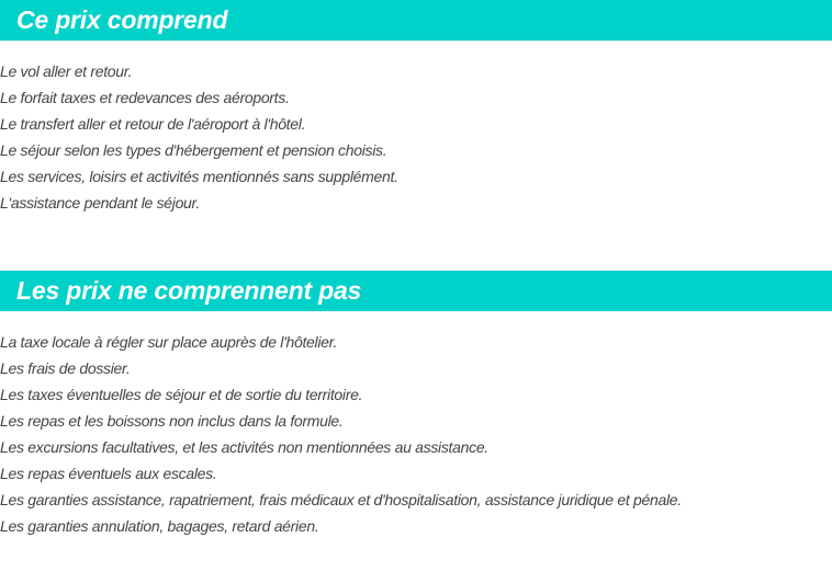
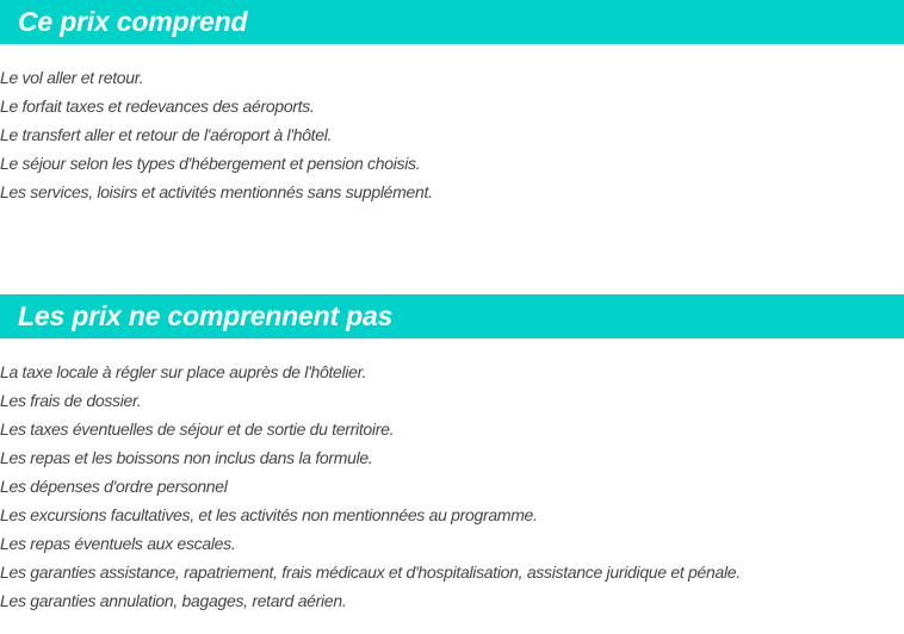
  Ce prix comprend
  Le vol aller et retour.
  Le forfait taxes et redevances des aéroports.
  Le transfert aller et retour de l'aéroport à l'hôtel.
  Le séjour selon les types d'hébergement et pension choisis.
  Les services, loisirs et activités mentionnés sans supplément.
- L'assistance pendant le séjour.
  Les prix ne comprennent pas
  La taxe locale à régler sur place auprès de l'hôtelier.
  Les frais de dossier.
  Les taxes éventuelles de séjour et de sortie du territoire.
  Les repas et les boissons non inclus dans la formule.
+ Les dépenses d'ordre personnel
- Les excursions facultatives, et les activités non mentionnées au assistance.
+ Les excursions facultatives, et les activités non mentionnées au programme.
  Les repas éventuels aux escales.
  Les garanties assistance, rapatriement, frais médicaux et d'hospitalisation, assistance juridique et pénale.
  Les garanties annulation, bagages, retard aérien.
